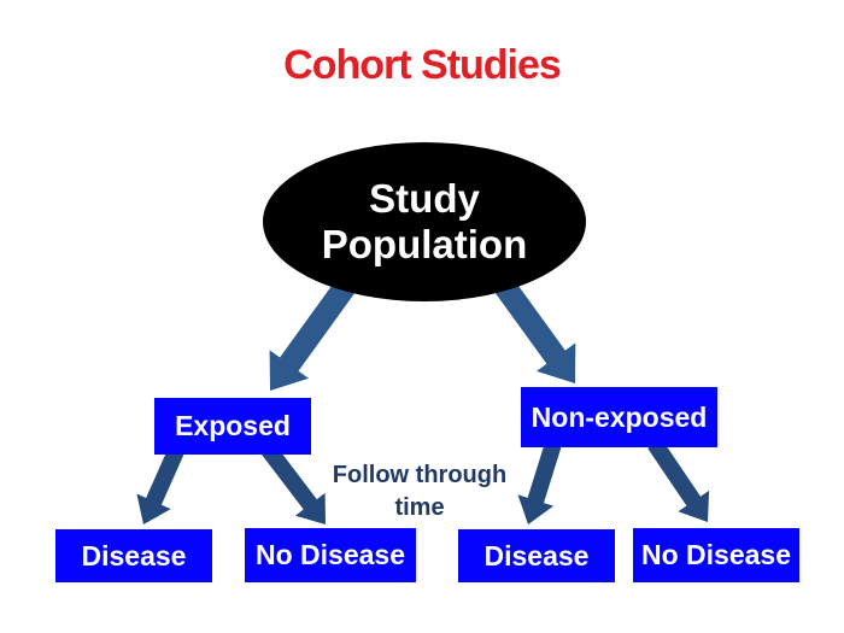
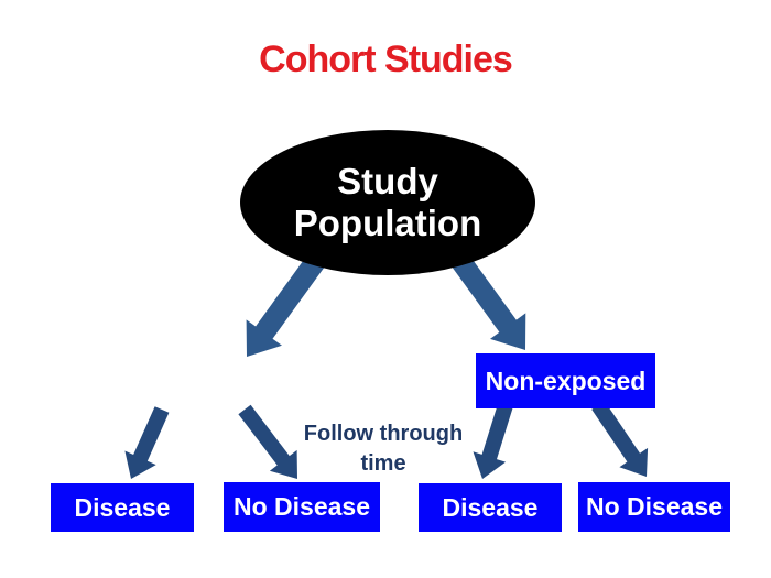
  Cohort Studies
  Study Population
- Exposed
  Non-exposed
  Follow through time
  Disease
  No Disease
  Disease
  No Disease
